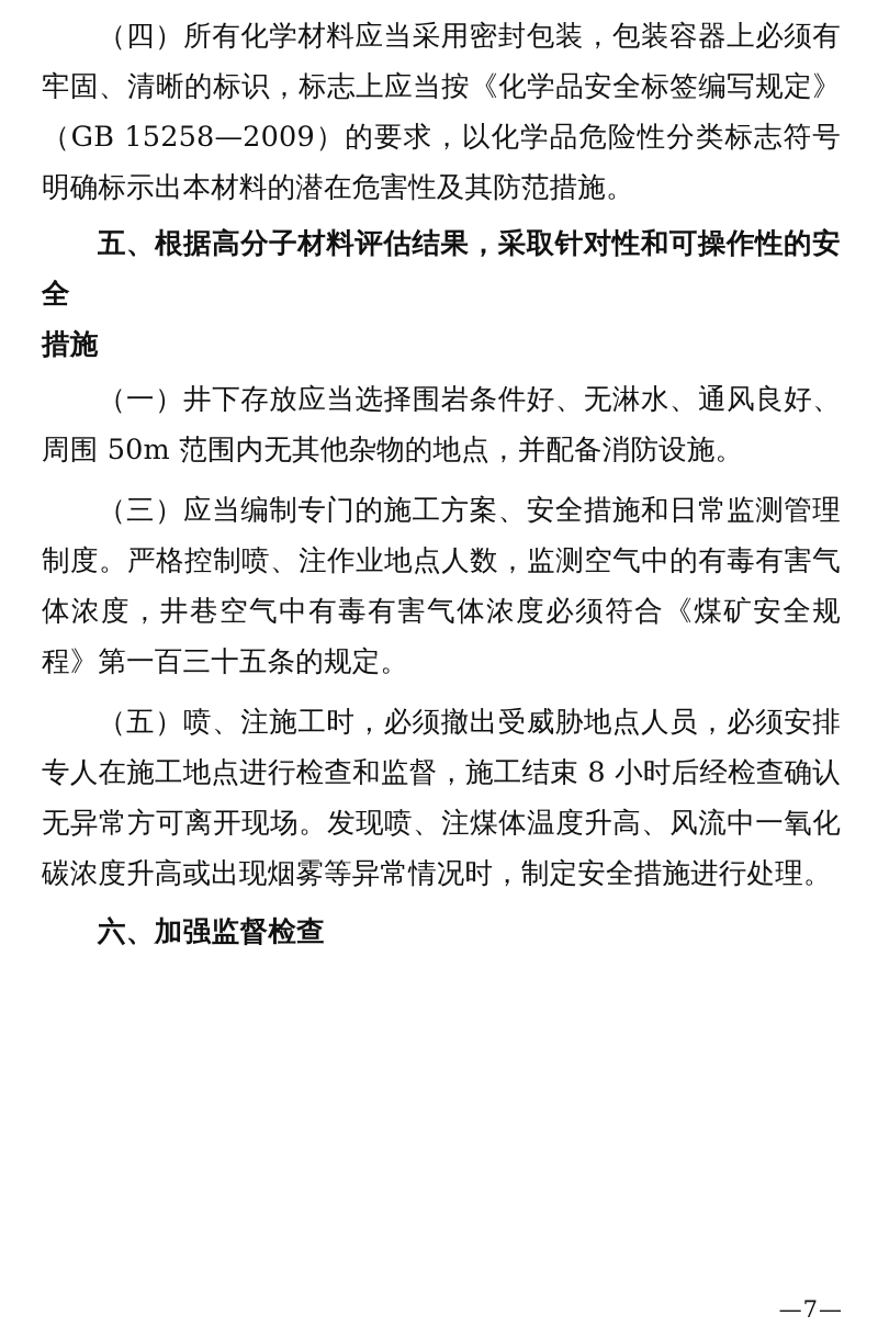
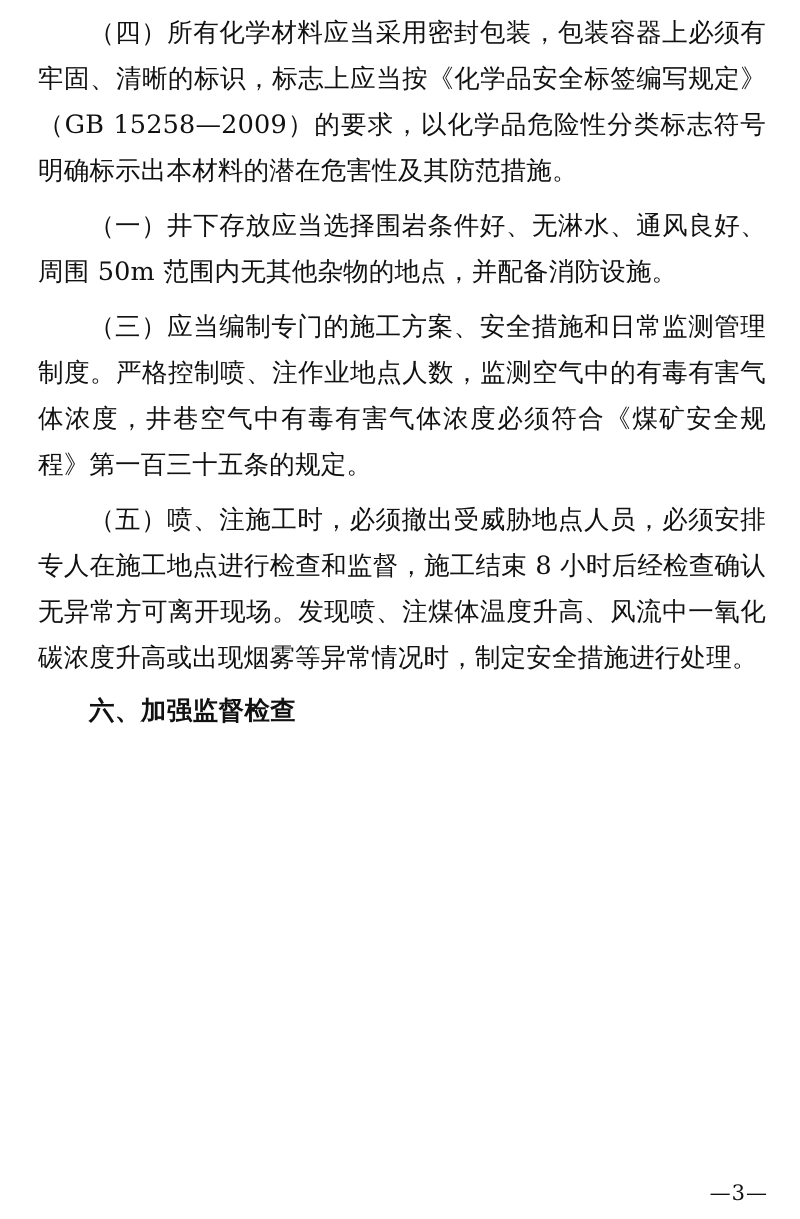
  （四）所有化学材料应当采用密封包装，包装容器上必须有牢固、清晰的标识，标志上应当按《化学品安全标签编写规定》（GB 15258—2009）的要求，以化学品危险性分类标志符号明确标示出本材料的潜在危害性及其防范措施。
- 五、根据高分子材料评估结果，采取针对性和可操作性的安全
- 措施
  （一）井下存放应当选择围岩条件好、无淋水、通风良好、周围 50m 范围内无其他杂物的地点，并配备消防设施。
  （三）应当编制专门的施工方案、安全措施和日常监测管理制度。严格控制喷、注作业地点人数，监测空气中的有毒有害气体浓度，井巷空气中有毒有害气体浓度必须符合《煤矿安全规程》第一百三十五条的规定。
  （五）喷、注施工时，必须撤出受威胁地点人员，必须安排专人在施工地点进行检查和监督，施工结束 8 小时后经检查确认无异常方可离开现场。发现喷、注煤体温度升高、风流中一氧化碳浓度升高或出现烟雾等异常情况时，制定安全措施进行处理。
  六、加强监督检查
- —7—
+ —3—
